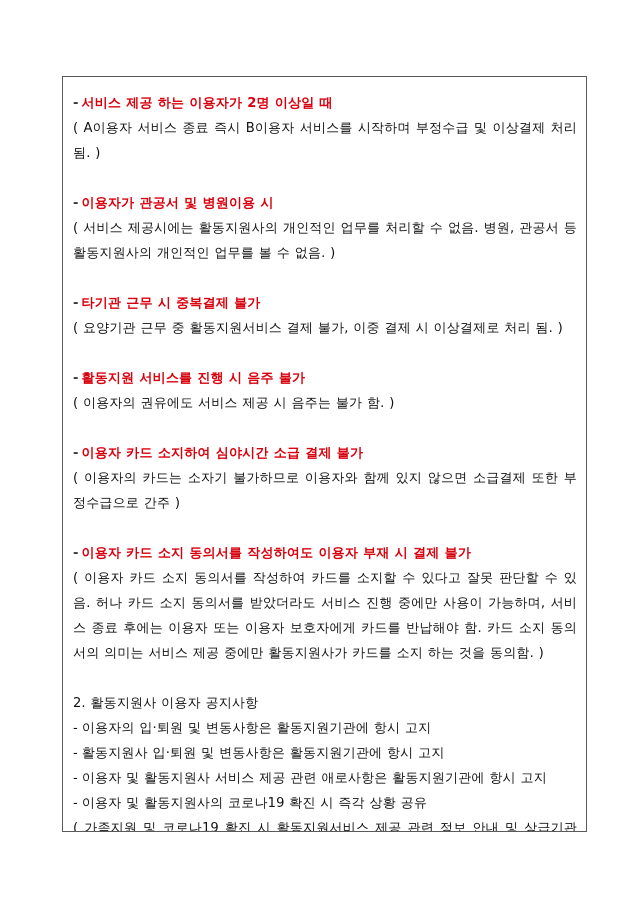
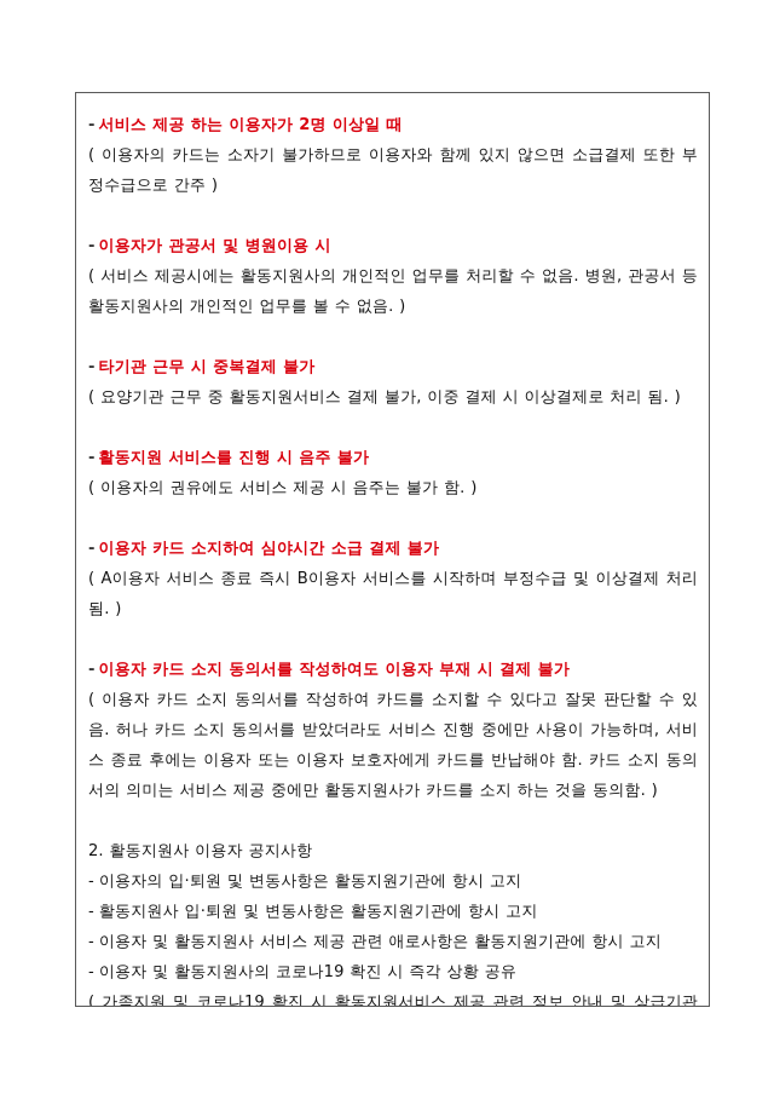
  - 서비스 제공 하는 이용자가 2명 이상일 때
- ( A이용자 서비스 종료 즉시 B이용자 서비스를 시작하며 부정수급 및 이상결제 처리 됨. )
+ ( 이용자의 카드는 소자기 불가하므로 이용자와 함께 있지 않으면 소급결제 또한 부정수급으로 간주 )
  - 이용자가 관공서 및 병원이용 시
  ( 서비스 제공시에는 활동지원사의 개인적인 업무를 처리할 수 없음. 병원, 관공서 등 활동지원사의 개인적인 업무를 볼 수 없음. )
  - 타기관 근무 시 중복결제 불가
  ( 요양기관 근무 중 활동지원서비스 결제 불가, 이중 결제 시 이상결제로 처리 됨. )
  - 활동지원 서비스를 진행 시 음주 불가
  ( 이용자의 권유에도 서비스 제공 시 음주는 불가 함. )
  - 이용자 카드 소지하여 심야시간 소급 결제 불가
- ( 이용자의 카드는 소자기 불가하므로 이용자와 함께 있지 않으면 소급결제 또한 부정수급으로 간주 )
+ ( A이용자 서비스 종료 즉시 B이용자 서비스를 시작하며 부정수급 및 이상결제 처리 됨. )
  - 이용자 카드 소지 동의서를 작성하여도 이용자 부재 시 결제 불가
  ( 이용자 카드 소지 동의서를 작성하여 카드를 소지할 수 있다고 잘못 판단할 수 있음. 허나 카드 소지 동의서를 받았더라도 서비스 진행 중에만 사용이 가능하며, 서비스 종료 후에는 이용자 또는 이용자 보호자에게 카드를 반납해야 함. 카드 소지 동의서의 의미는 서비스 제공 중에만 활동지원사가 카드를 소지 하는 것을 동의함. )
  2. 활동지원사 이용자 공지사항
  - 이용자의 입·퇴원 및 변동사항은 활동지원기관에 항시 고지
  - 활동지원사 입·퇴원 및 변동사항은 활동지원기관에 항시 고지
  - 이용자 및 활동지원사 서비스 제공 관련 애로사항은 활동지원기관에 항시 고지
  - 이용자 및 활동지원사의 코로나19 확진 시 즉각 상황 공유
  ( 가족지원 및 코로나19 확진 시 활동지원서비스 제공 관련 정보 안내 및 상급기관
